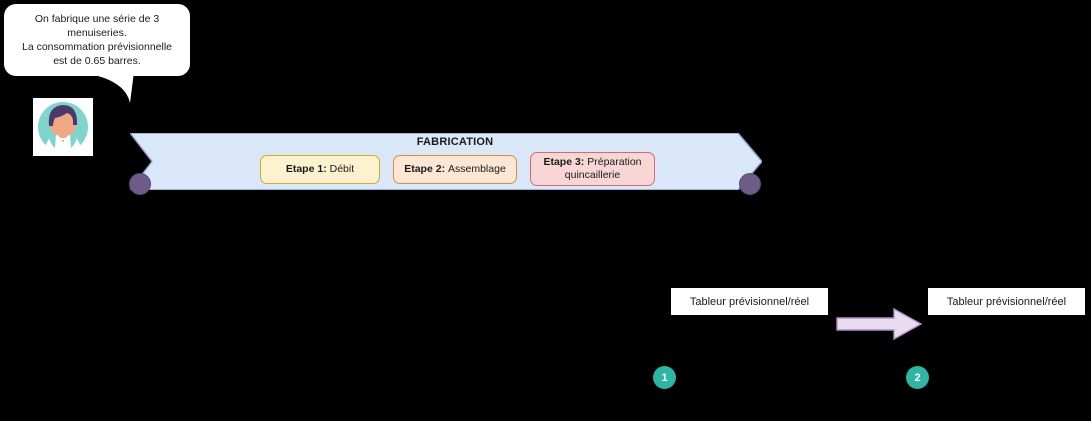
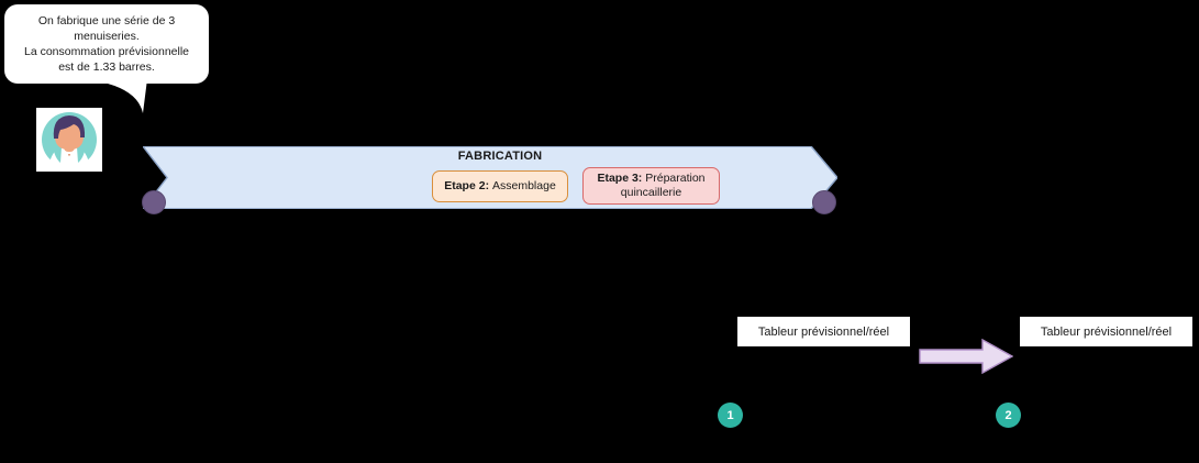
  On fabrique une série de 3
  menuiseries.
  La consommation prévisionnelle
- est de 0.65 barres.
+ est de 1.33 barres.
  FABRICATION
- Etape 1: Débit
  Etape 2: Assemblage
  Etape 3: Préparation quincaillerie
  Tableur prévisionnel/réel
  Tableur prévisionnel/réel
  1
  2
